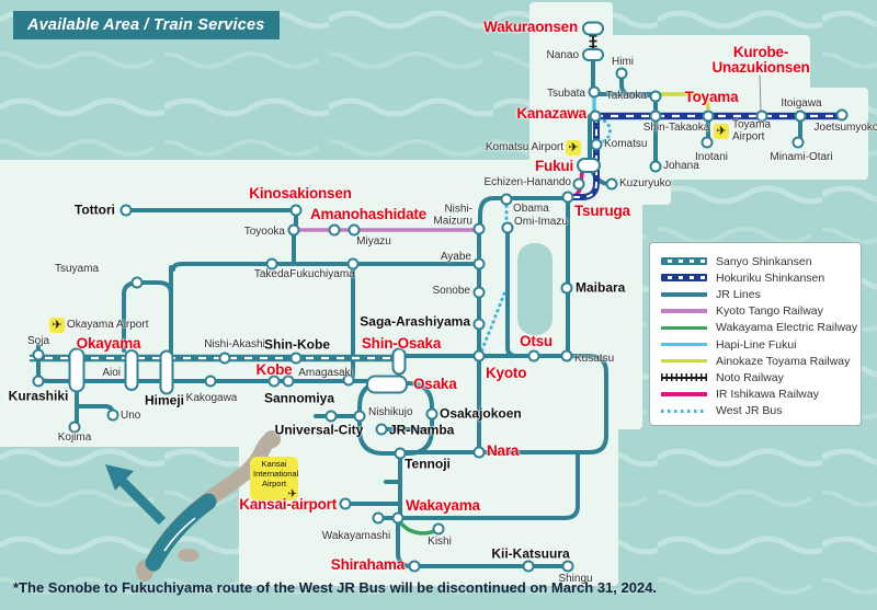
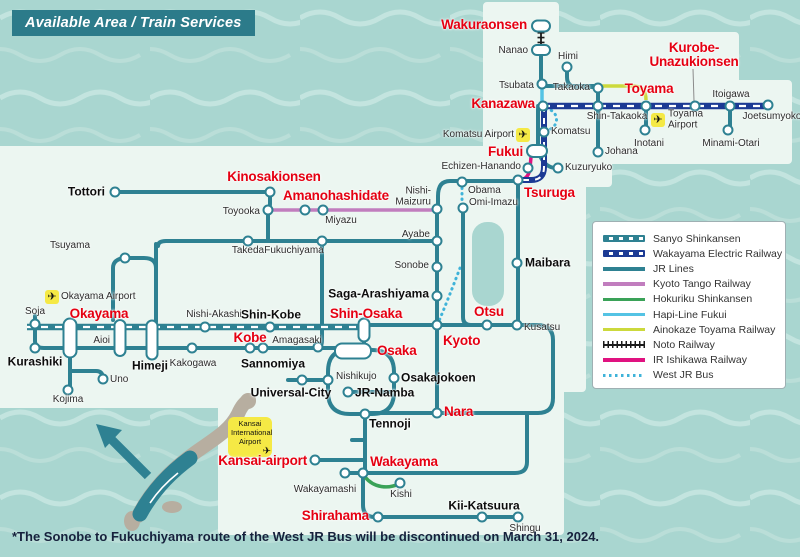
  Tottori
  Kinosakionsen
  Toyooka
  Amanohashidate
  Miyazu
  Tsuyama
  Takeda
  Fukuchiyama
  Nishi-
  Maizuru
  Ayabe
  Obama
  Omi-Imazu
  Sonobe
  Saga-Arashiyama
  Kyoto
  Otsu
  Kusatsu
  Maibara
  Tsuruga
  Echizen-Hanando
  Kuzuryuko
  Fukui
  Komatsu
  ✈
  Komatsu Airport
  Kanazawa
  Tsubata
  Nanao
  Wakuraonsen
  Himi
  Takaoka
  Shin-Takaoka
  Toyama
  Johana
  Inotani
  ✈
  Toyama
  Airport
  Kurobe-
  Unazukionsen
  Itoigawa
  Minami-Otari
  Joetsumyoko
  Soja
  Kurashiki
  Okayama
  ✈
  Okayama Airport
  Aioi
  Uno
  Kojima
  Himeji
  Kakogawa
  Nishi-Akashi
  Shin-Kobe
  Kobe
  Sannomiya
  Amagasaki
  Shin-Osaka
  Osaka
  Universal-City
  Nishikujo
  JR-Namba
  Osakajokoen
  Tennoji
  Nara
  Kansai-airport
  Kansai
  International
  Airport
  ✈
  Wakayama
  Wakayamashi
  Kishi
  Shirahama
  Kii-Katsuura
  Shingu
  Available Area / Train Services
  *The Sonobe to Fukuchiyama route of the West JR Bus will be discontinued on March 31, 2024.
  Sanyo Shinkansen
- Hokuriku Shinkansen
+ Wakayama Electric Railway
  JR Lines
  Kyoto Tango Railway
- Wakayama Electric Railway
+ Hokuriku Shinkansen
  Hapi-Line Fukui
  Ainokaze Toyama Railway
  Noto Railway
  IR Ishikawa Railway
  West JR Bus
